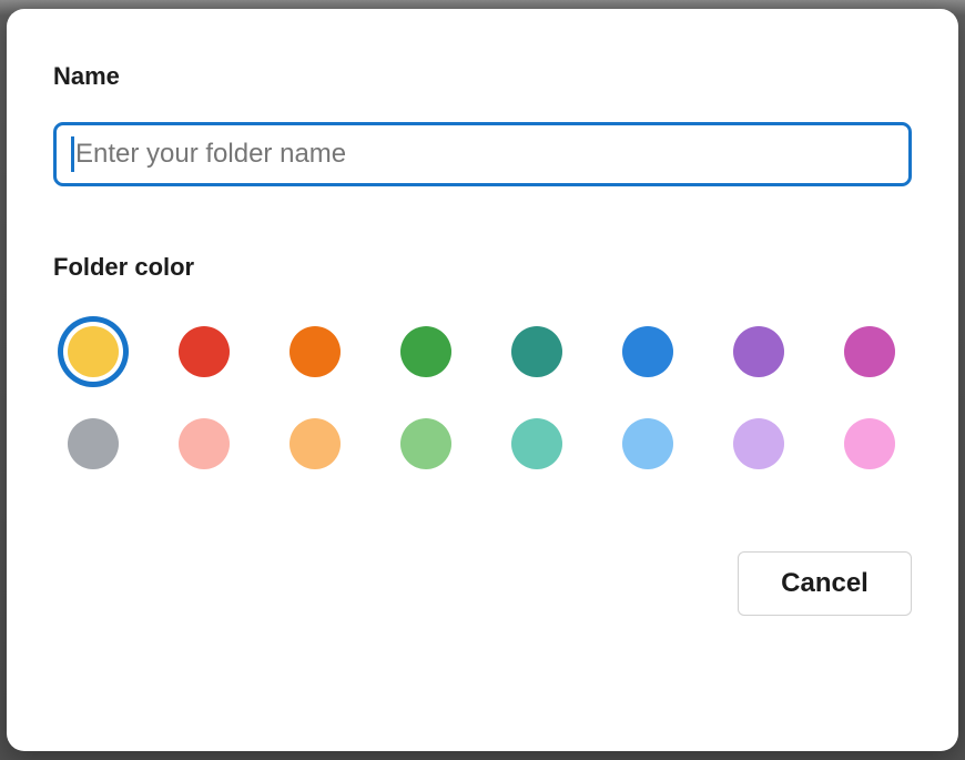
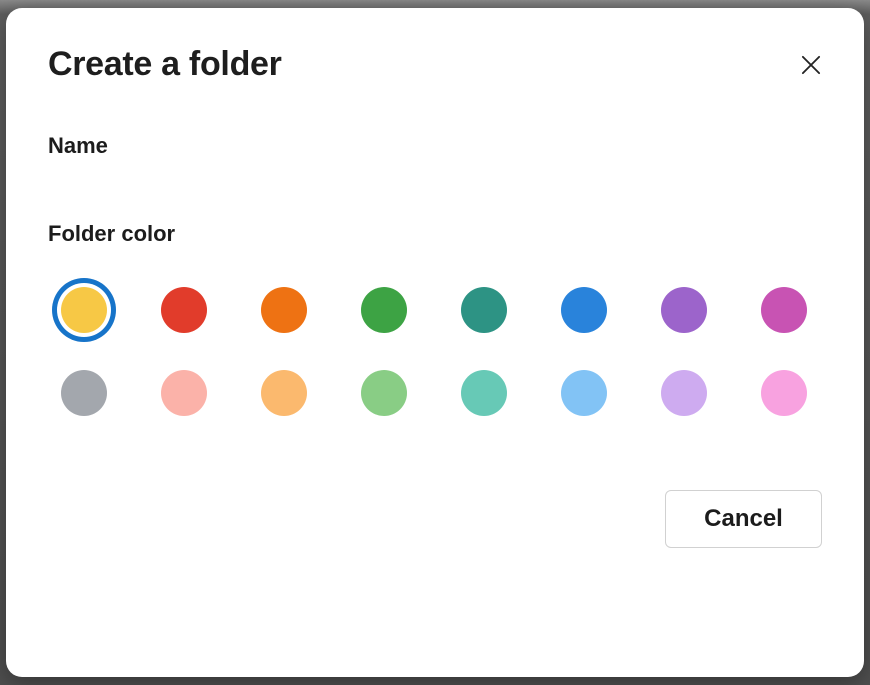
+ Create a folder
  Name
- Enter your folder name
  Folder color
  Cancel
